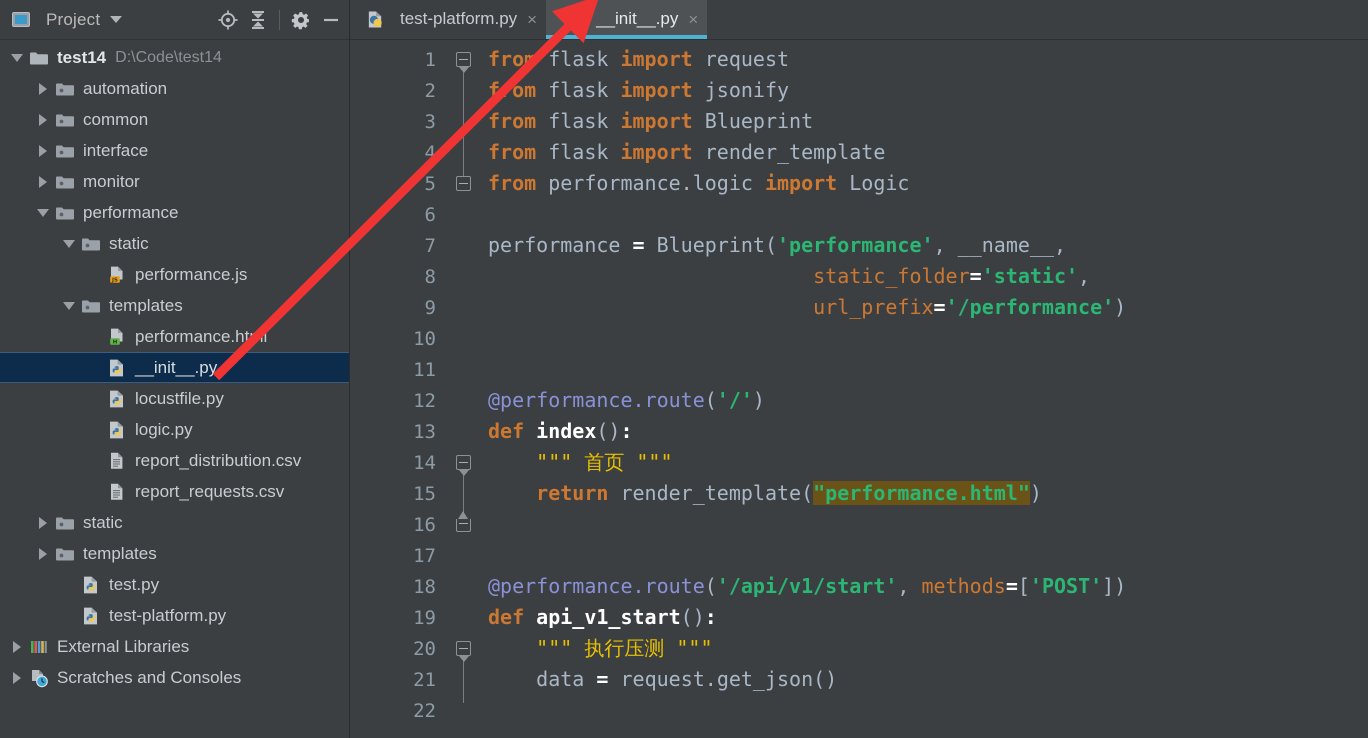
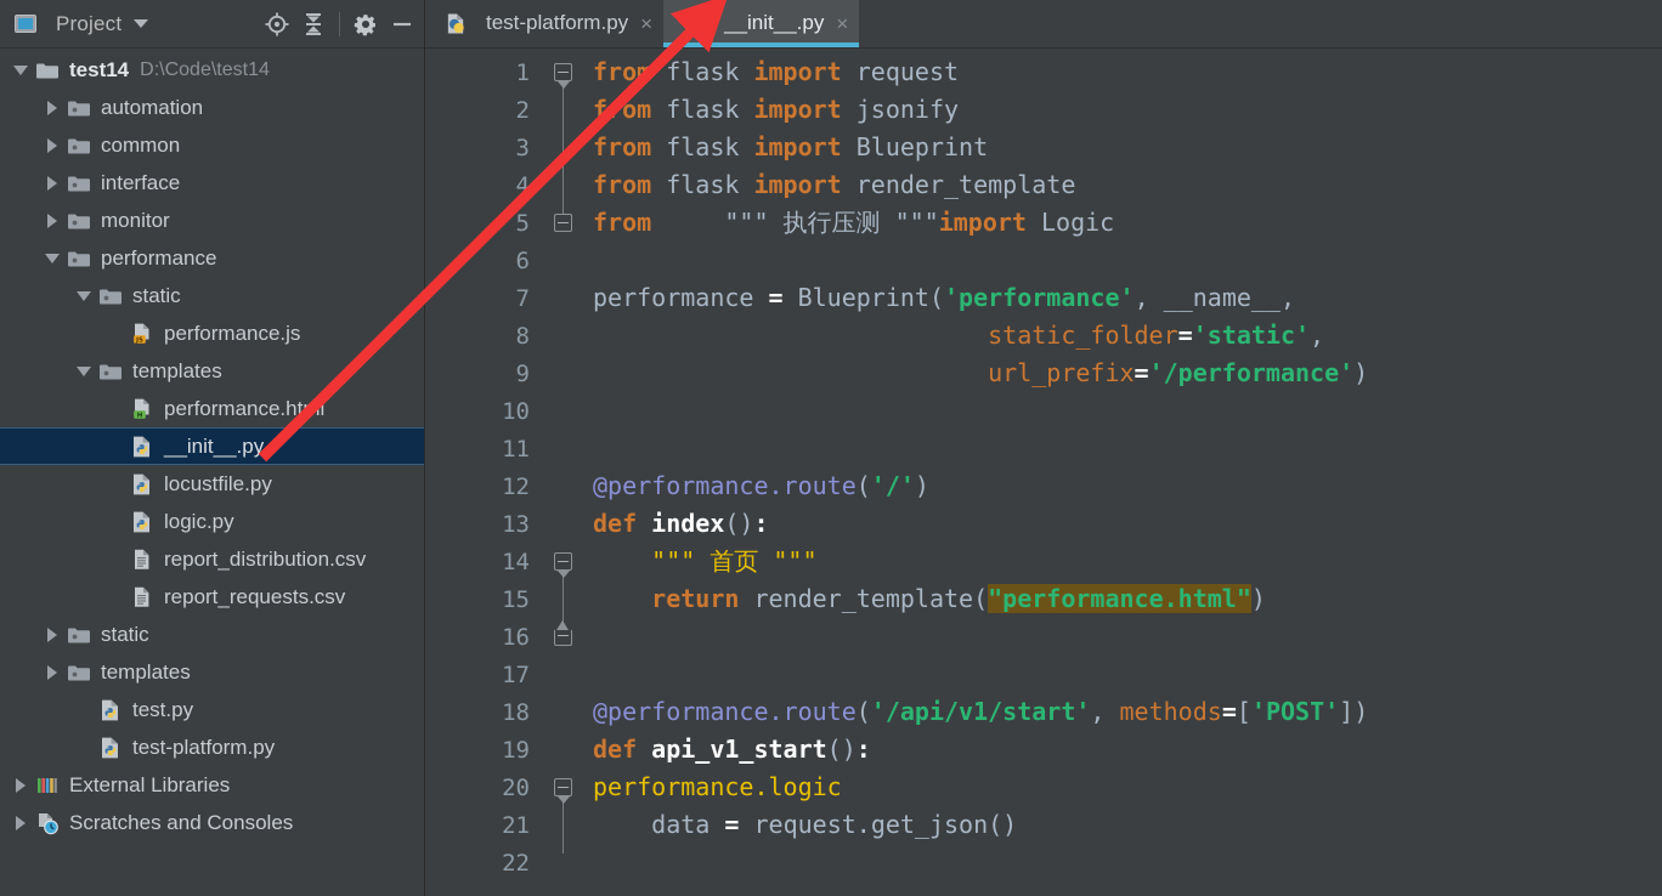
  Project
  test14
  D:\Code\test14
  automation
  common
  interface
  monitor
  performance
  static
  performance.js
  templates
  performance.htl
  __init__.py
  locustfile.py
  logic.py
  report_distribution.csv
  report_requests.csv
  static
  templates
  test.py
  test-platform.py
  External Libraries
  Scratches and Consoles
  test-platform.py
  ×
  __init__.py
  ×
  1
  2
  3
  4
  5
  6
  7
  8
  9
  10
  11
  12
  13
  14
  15
  16
  17
  18
  19
  20
  21
  22
  fro flask import request
  fom flask import jsonify
  from flask import Blueprint
  from flask import render_template
- from performance.logic import Logic
+ from """ 执行压测 """import Logic
  performance = Blueprint('performance', __name__,
  static_folder='static',
  url_prefix='/performance')
  @performance.route('/')
  def index():
  """ 首页 """
  return render_template("performance.html")
  @performance.route('/api/v1/start', methods=['POST'])
  def api_v1_start():
- """ 执行压测 """
+ performance.logic
  data = request.get_json()
